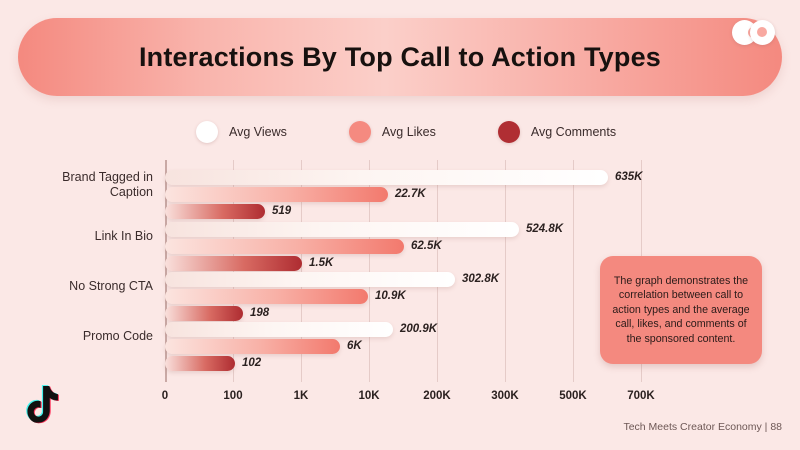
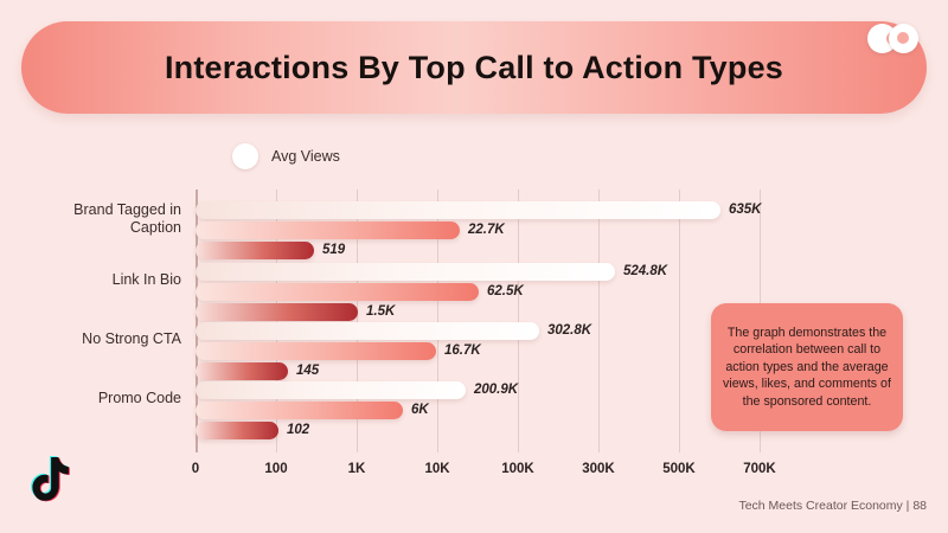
  Interactions By Top Call to Action Types
  Avg Views
- Avg Likes
- Avg Comments
  0
  100
  1K
  10K
- 200K
+ 100K
  300K
  500K
  700K
  Brand Tagged in Caption
  Link In Bio
  No Strong CTA
  Promo Code
  635K
  22.7K
  519
  524.8K
  62.5K
  1.5K
  302.8K
- 10.9K
+ 16.7K
- 198
+ 145
  200.9K
  6K
  102
- The graph demonstrates the correlation between call to action types and the average call, likes, and comments of the sponsored content.
+ The graph demonstrates the correlation between call to action types and the average views, likes, and comments of the sponsored content.
  Tech Meets Creator Economy | 88
